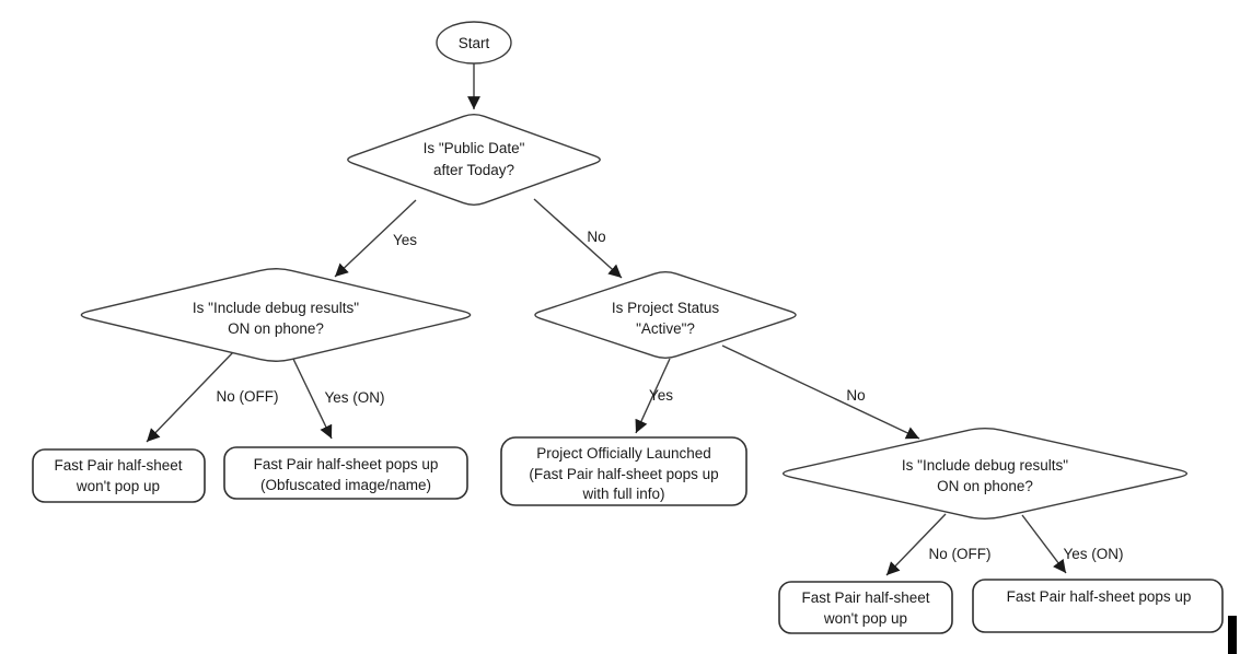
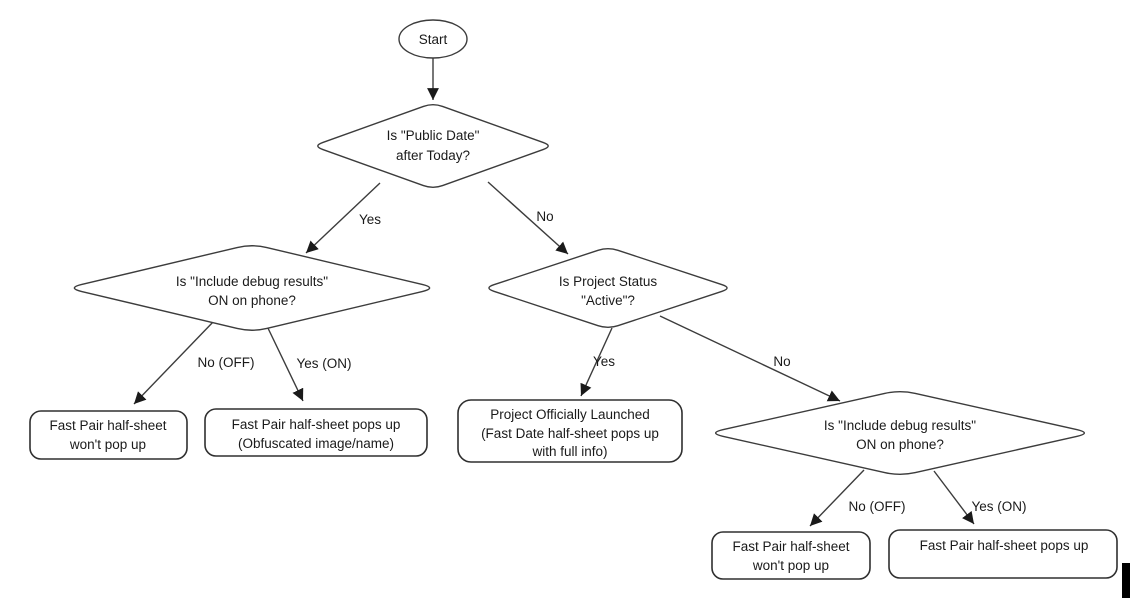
  Start
  Is "Public Date"
  after Today?
  Is "Include debug results"
  ON on phone?
  Is Project Status
  "Active"?
  Is "Include debug results"
  ON on phone?
  Fast Pair half-sheet
  won't pop up
  Fast Pair half-sheet pops up
  (Obfuscated image/name)
  Project Officially Launched
- (Fast Pair half-sheet pops up
+ (Fast Date half-sheet pops up
  with full info)
  Fast Pair half-sheet
  won't pop up
  Fast Pair half-sheet pops up
  Yes
  No
  No (OFF)
  Yes (ON)
  Yes
  No
  No (OFF)
  Yes (ON)
